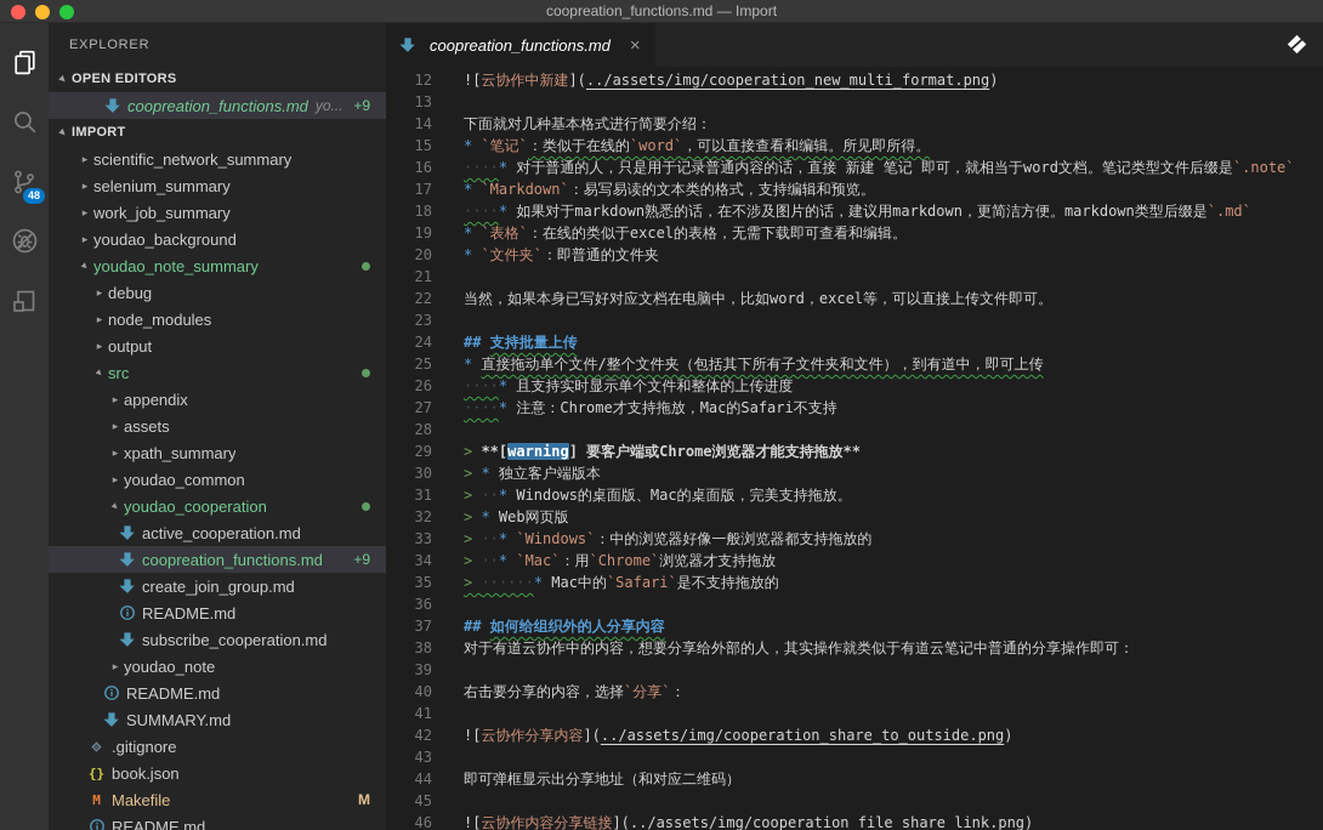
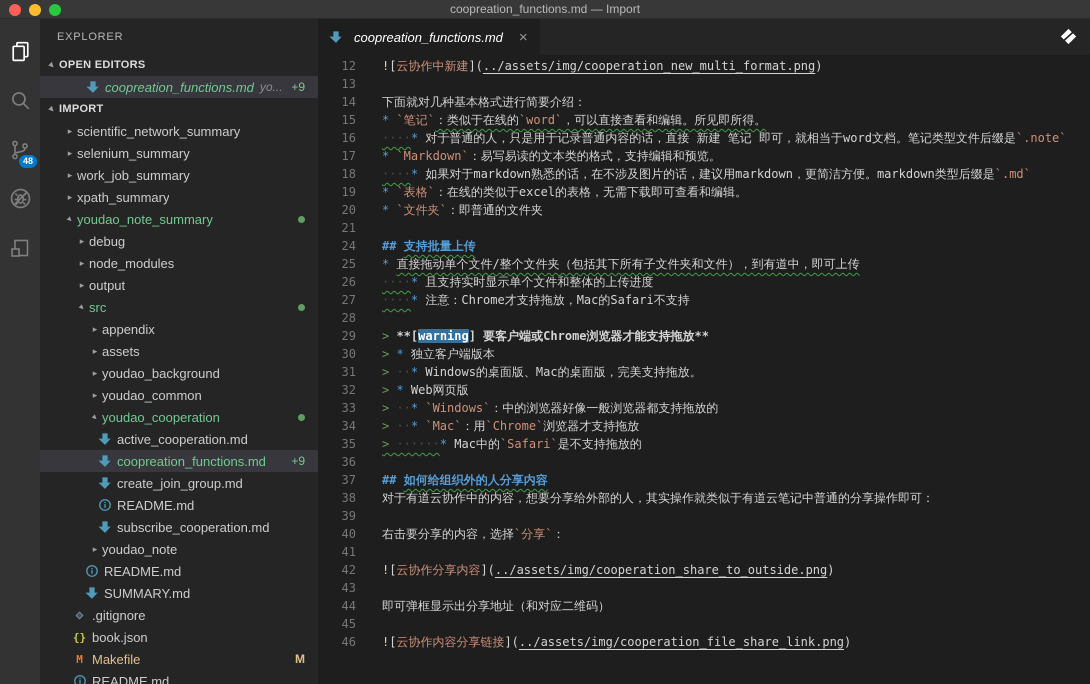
  coopreation_functions.md — Import
  48
  EXPLORER
  OPEN EDITORS
  coopreation_functions.md
  yo...
  +9
  IMPORT
  ▸
  scientific_network_summary
  ▸
  selenium_summary
  ▸
  work_job_summary
  ▸
- youdao_background
+ xpath_summary
  youdao_note_summary
  ▸
  debug
  ▸
  node_modules
  ▸
  output
  src
  ▸
  appendix
  ▸
  assets
  ▸
- xpath_summary
+ youdao_background
  ▸
  youdao_common
  youdao_cooperation
  active_cooperation.md
  coopreation_functions.md
  +9
  create_join_group.md
  README.md
  subscribe_cooperation.md
  ▸
  youdao_note
  README.md
  SUMMARY.md
  .gitignore
  {}
  book.json
  M
  Makefile
  M
  README.md
  coopreation_functions.md
  ×
  12
  ![云协作中新建](../assets/img/cooperation_new_multi_format.png)
  13
  14
  下面就对几种基本格式进行简要介绍：
  15
  * `笔记`：类似于在线的`word`，可以直接查看和编辑。所见即所得。
  16
  ····* 对于普通的人，只是用于记录普通内容的话，直接 新建 笔记 即可，就相当于word文档。笔记类型文件后缀是`.note`
  17
  * `Markdown`：易写易读的文本类的格式，支持编辑和预览。
  18
  ····* 如果对于markdown熟悉的话，在不涉及图片的话，建议用markdown，更简洁方便。markdown类型后缀是`.md`
  19
  * `表格`：在线的类似于excel的表格，无需下载即可查看和编辑。
  20
  * `文件夹`：即普通的文件夹
  21
- 22
- 当然，如果本身已写好对应文档在电脑中，比如word，excel等，可以直接上传文件即可。
- 23
  24
  ## 支持批量上传
  25
  * 直接拖动单个文件/整个文件夹（包括其下所有子文件夹和文件），到有道中，即可上传
  26
  ····* 且支持实时显示单个文件和整体的上传进度
  27
  ····* 注意：Chrome才支持拖放，Mac的Safari不支持
  28
  29
  > **[warning] 要客户端或Chrome浏览器才能支持拖放**
  30
  > * 独立客户端版本
  31
  > ··* Windows的桌面版、Mac的桌面版，完美支持拖放。
  32
  > * Web网页版
  33
  > ··* `Windows`：中的浏览器好像一般浏览器都支持拖放的
  34
  > ··* `Mac`：用`Chrome`浏览器才支持拖放
  35
  > ······* Mac中的`Safari`是不支持拖放的
  36
  37
  ## 如何给组织外的人分享内容
  38
  对于有道云协作中的内容，想要分享给外部的人，其实操作就类似于有道云笔记中普通的分享操作即可：
  39
  40
  右击要分享的内容，选择`分享`：
  41
  42
  ![云协作分享内容](../assets/img/cooperation_share_to_outside.png)
  43
  44
  即可弹框显示出分享地址（和对应二维码）
  45
  46
  ![云协作内容分享链接](../assets/img/cooperation_file_share_link.png)
